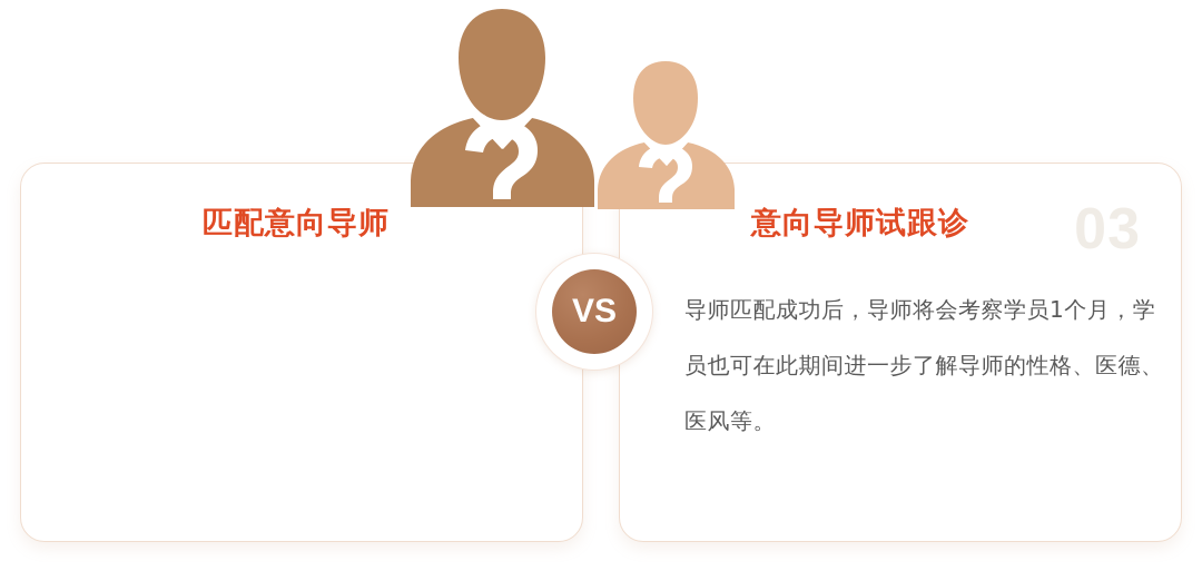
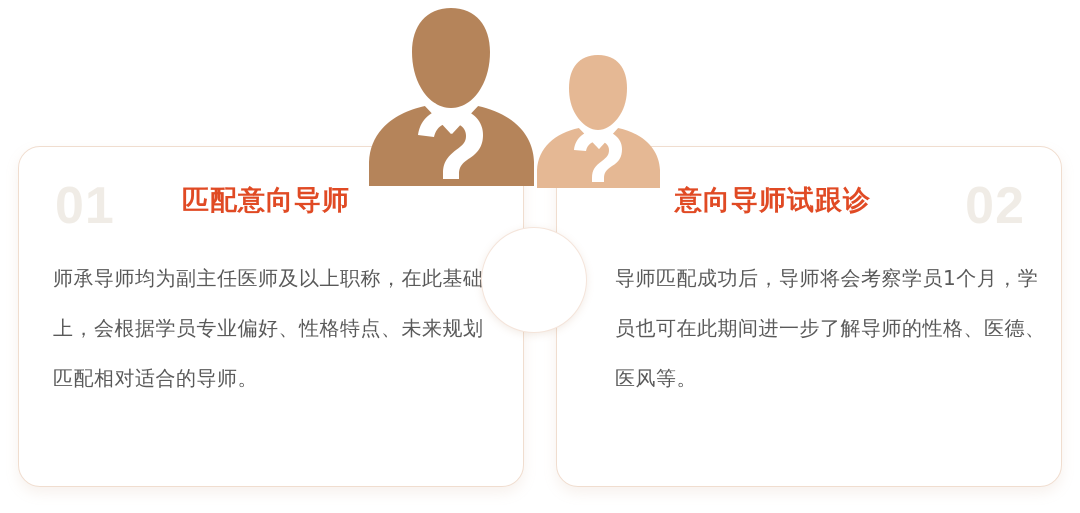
+ 01
  匹配意向导师
+ 师承导师均为副主任医师及以上职称，在此基础上，会根据学员专业偏好、性格特点、未来规划匹配相对适合的导师。
- 03
+ 02
  意向导师试跟诊
  导师匹配成功后，导师将会考察学员1个月，学员也可在此期间进一步了解导师的性格、医德、医风等。
- VS
